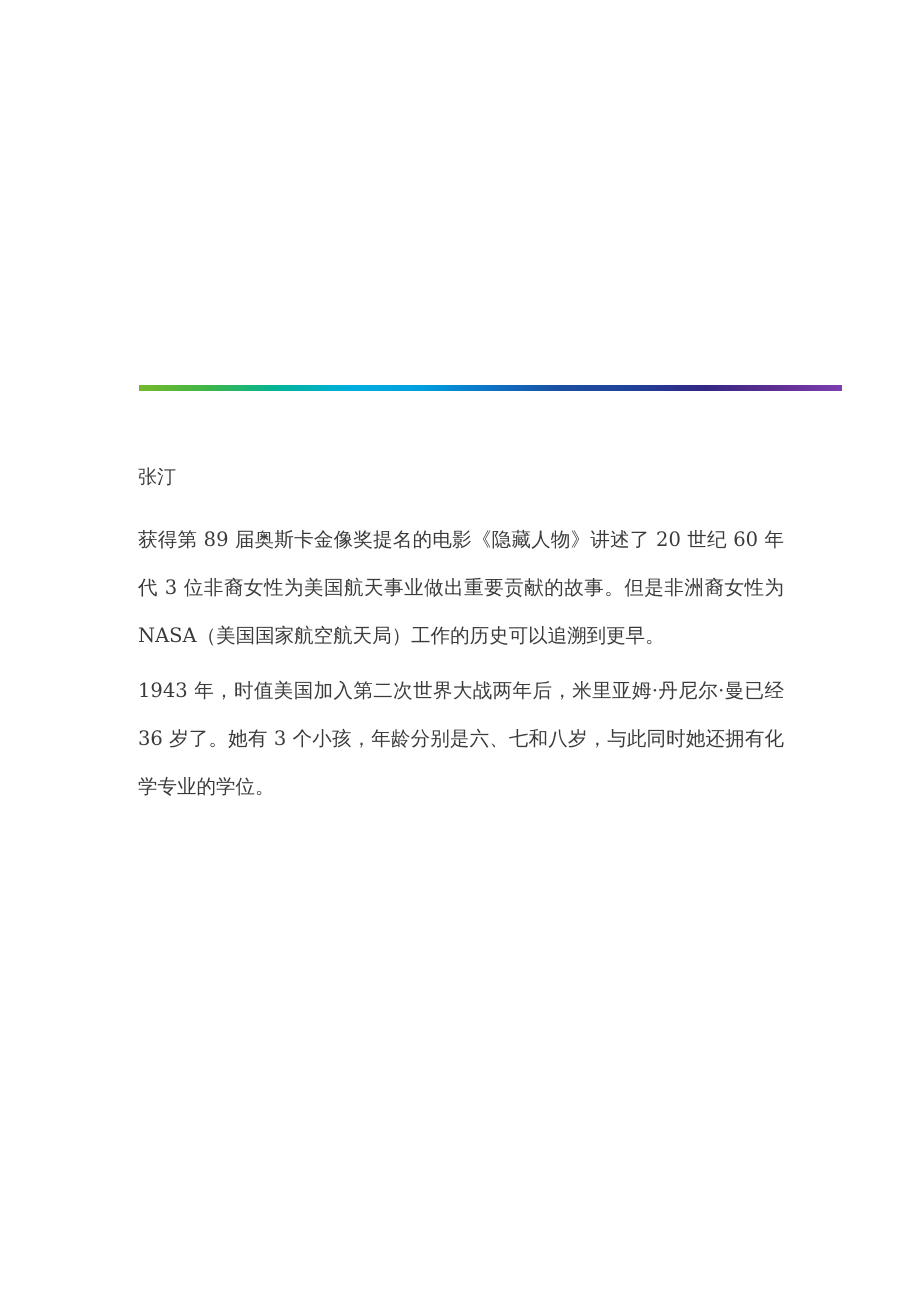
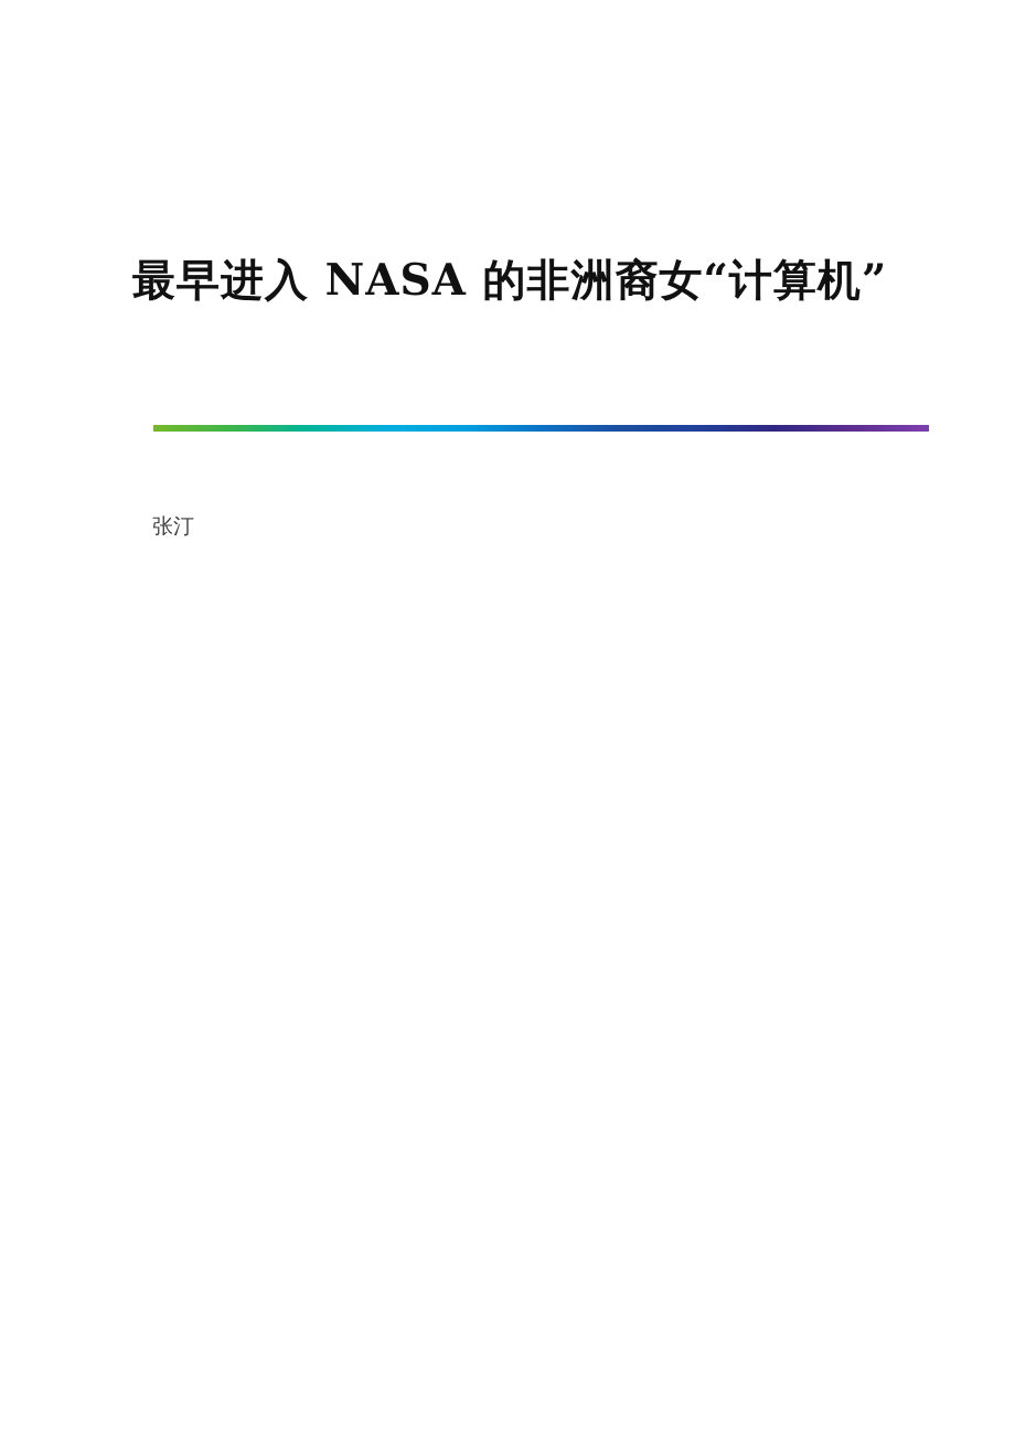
+ 最早进入 NASA 的非洲裔女“计算机”
  张汀
- 获得第 89 届奥斯卡金像奖提名的电影《隐藏人物》讲述了 20 世纪 60 年代 3 位非裔女性为美国航天事业做出重要贡献的故事。但是非洲裔女性为 NASA（美国国家航空航天局）工作的历史可以追溯到更早。
- 1943 年，时值美国加入第二次世界大战两年后，米里亚姆·丹尼尔·曼已经 36 岁了。她有 3 个小孩，年龄分别是六、七和八岁，与此同时她还拥有化学专业的学位。
